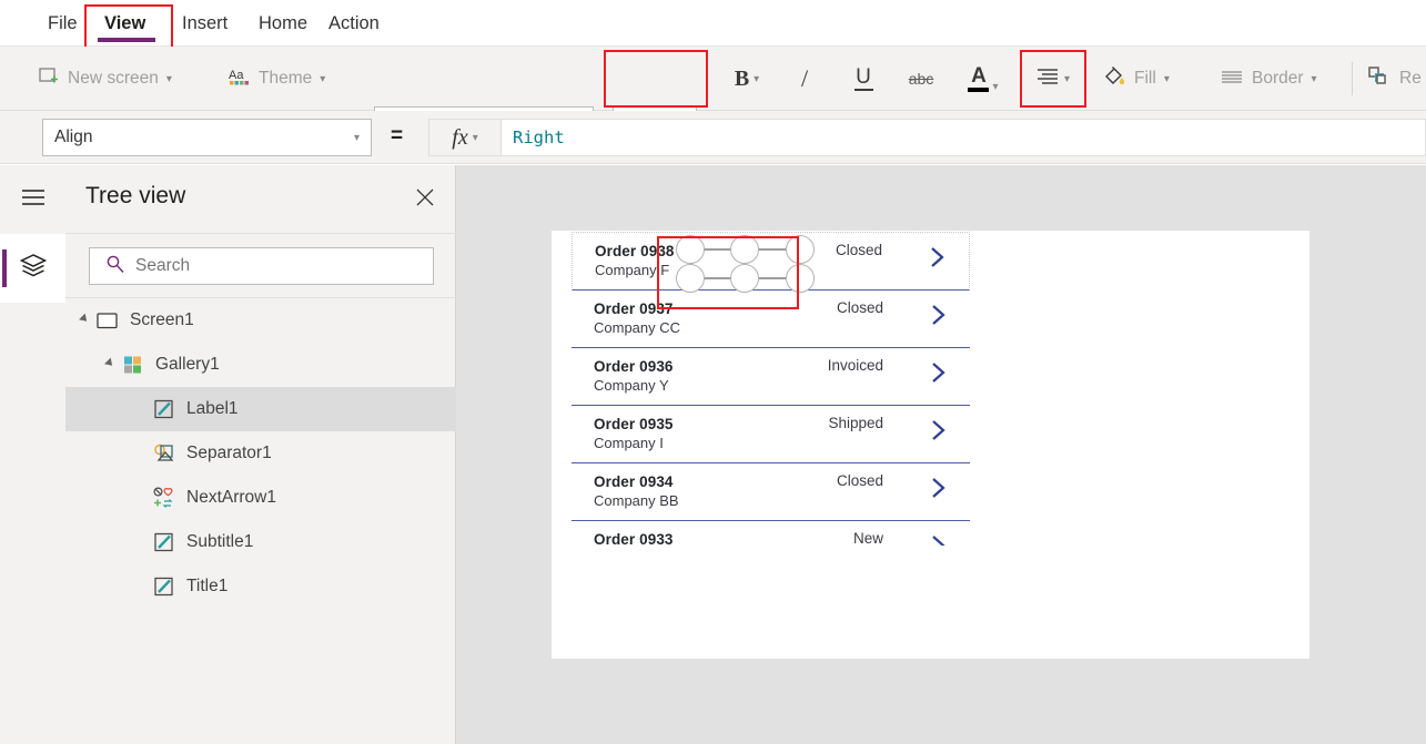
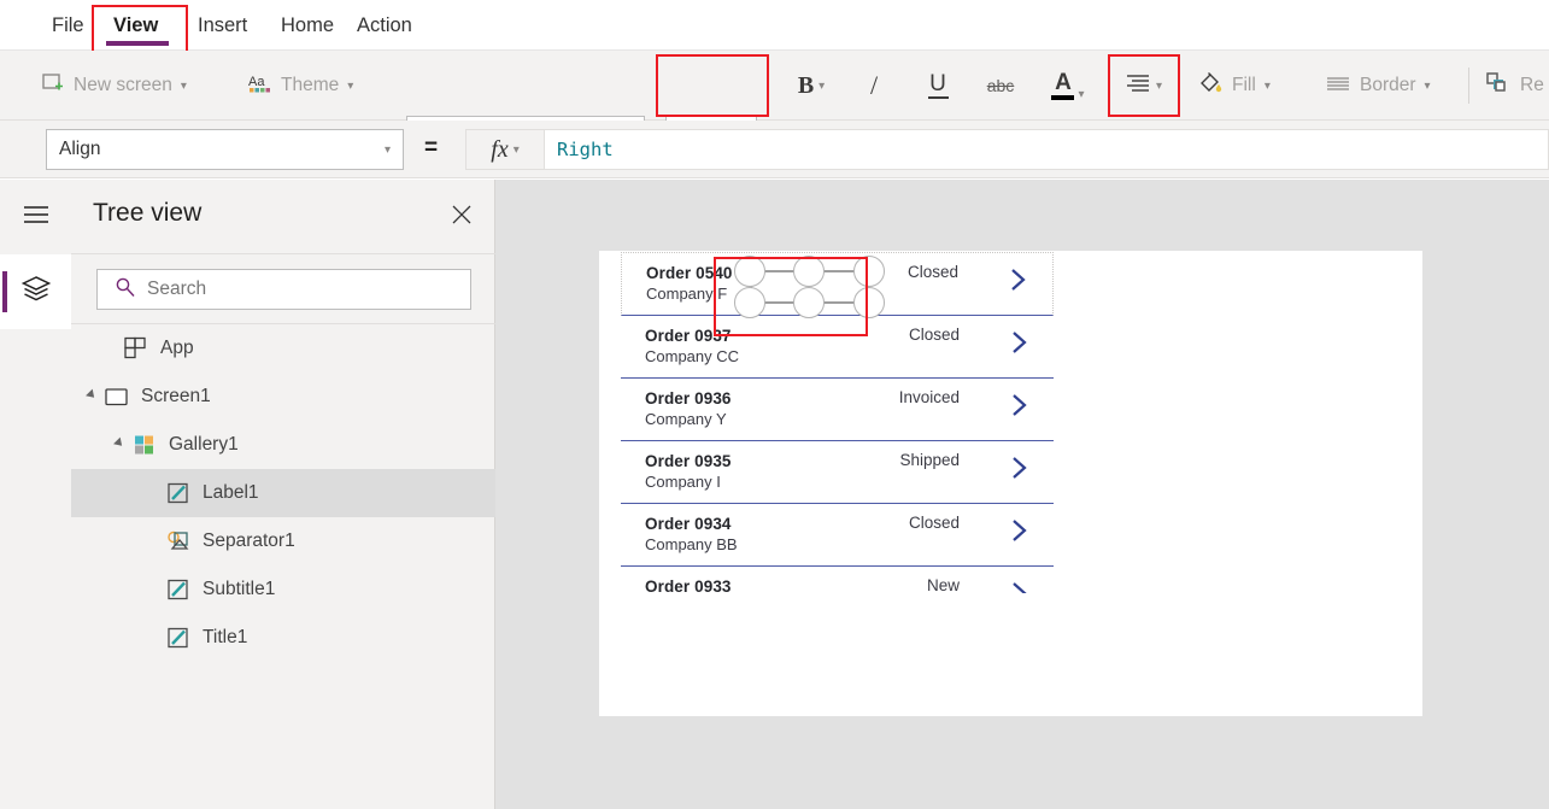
  File
  View
  Insert
  Home
  Action
  New screen
  ▾
  Aa
  Theme
  ▾
  B
  ▾
  /
  U
  abc
  A
  ▾
  ▾
  Fill
  ▾
  Border
  ▾
  Re
  Align
  ▾
  =
  fx
  ▾
  Right
  Tree view
  Search
+ App
  Screen1
  Gallery1
  Label1
  Separator1
- NextArrow1
  Subtitle1
  Title1
- Order 0938
+ Order 0540
  Company F
  Closed
  Order 0937
  Company CC
  Closed
  Order 0936
  Company Y
  Invoiced
  Order 0935
  Company I
  Shipped
  Order 0934
  Company BB
  Closed
  Order 0933
  New
